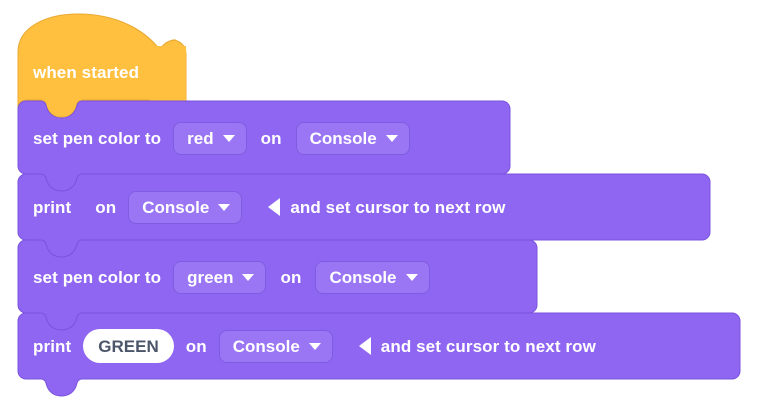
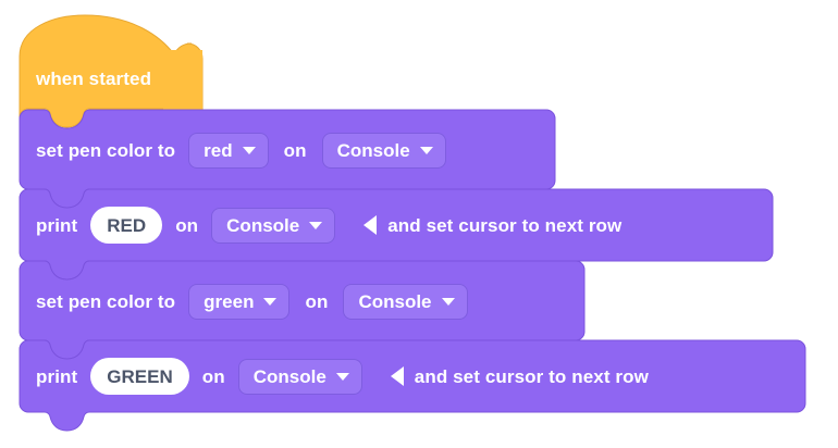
  when started
  set pen color to
  red
  on
  Console
  print
+ RED
  on
  Console
  and set cursor to next row
  set pen color to
  green
  on
  Console
  print
  GREEN
  on
  Console
  and set cursor to next row
